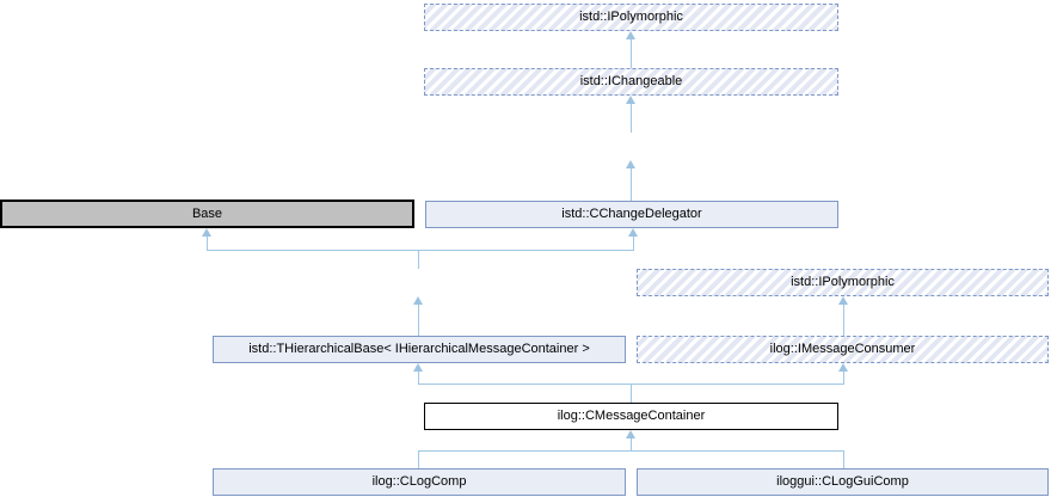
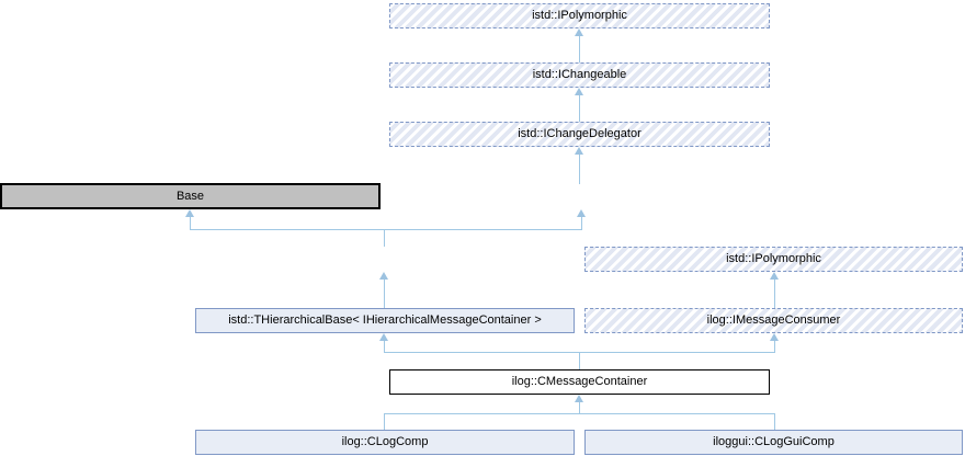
  istd::IPolymorphic
  istd::IChangeable
+ istd::IChangeDelegator
  Base
- istd::CChangeDelegator
  istd::IPolymorphic
  istd::THierarchicalBase< IHierarchicalMessageContainer >
  ilog::IMessageConsumer
  ilog::CMessageContainer
  ilog::CLogComp
  iloggui::CLogGuiComp
